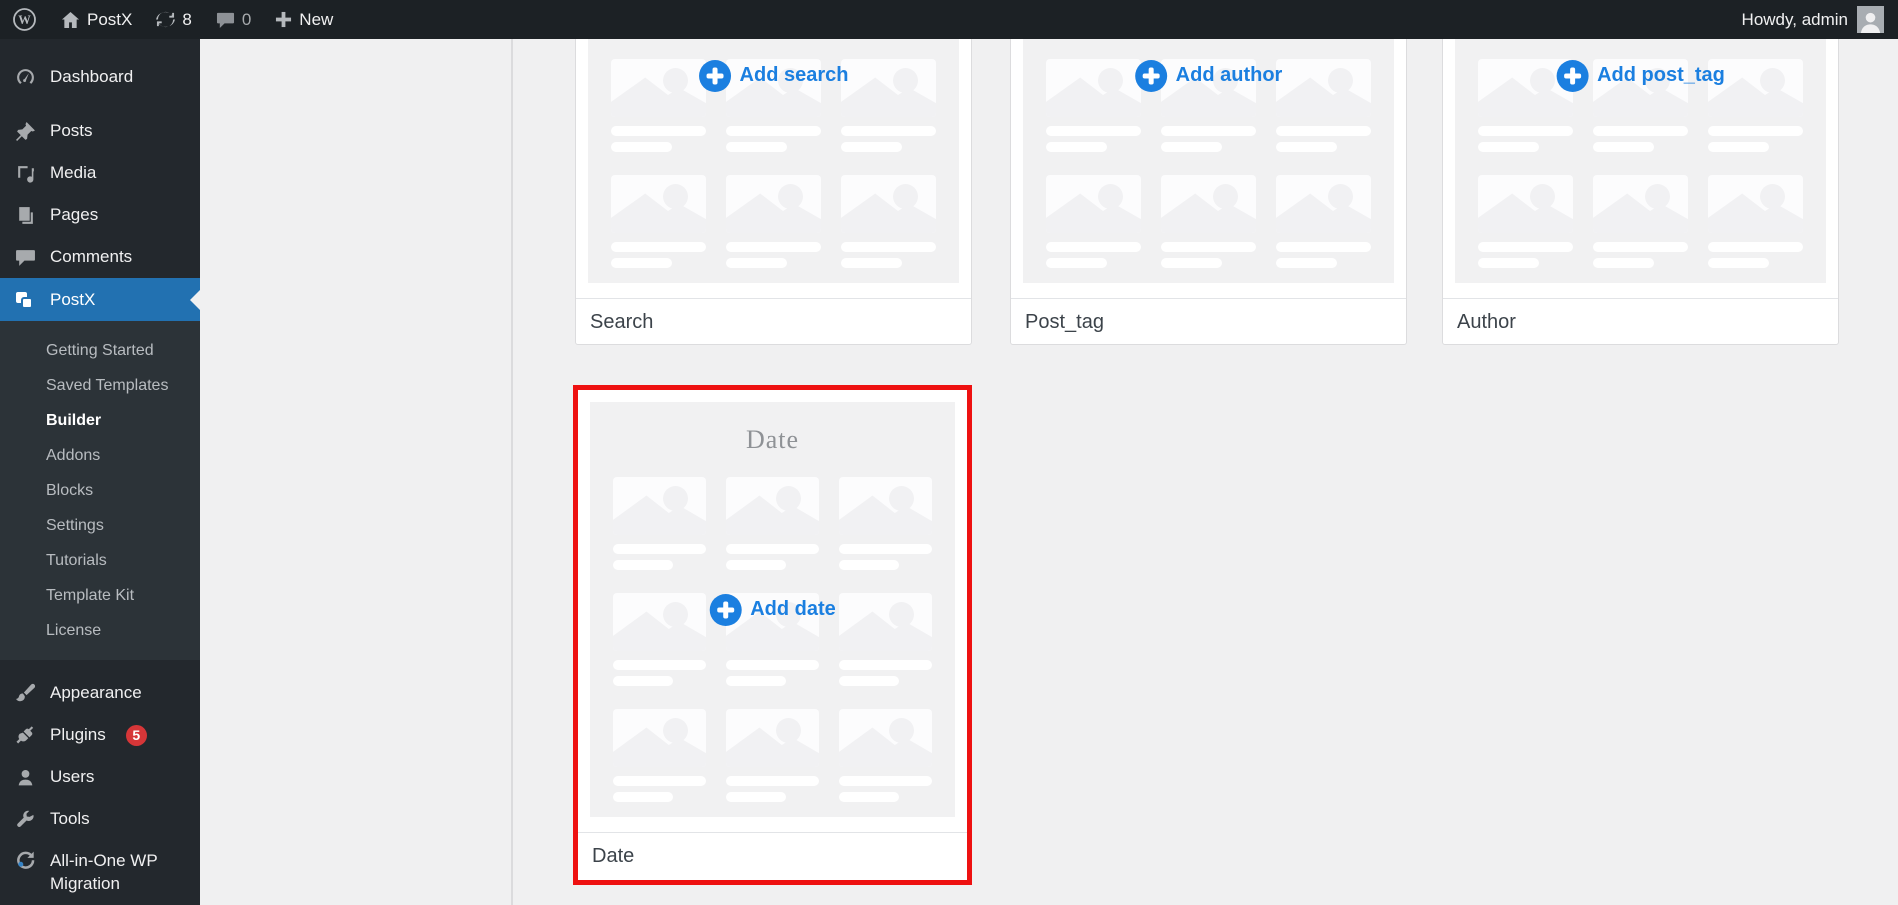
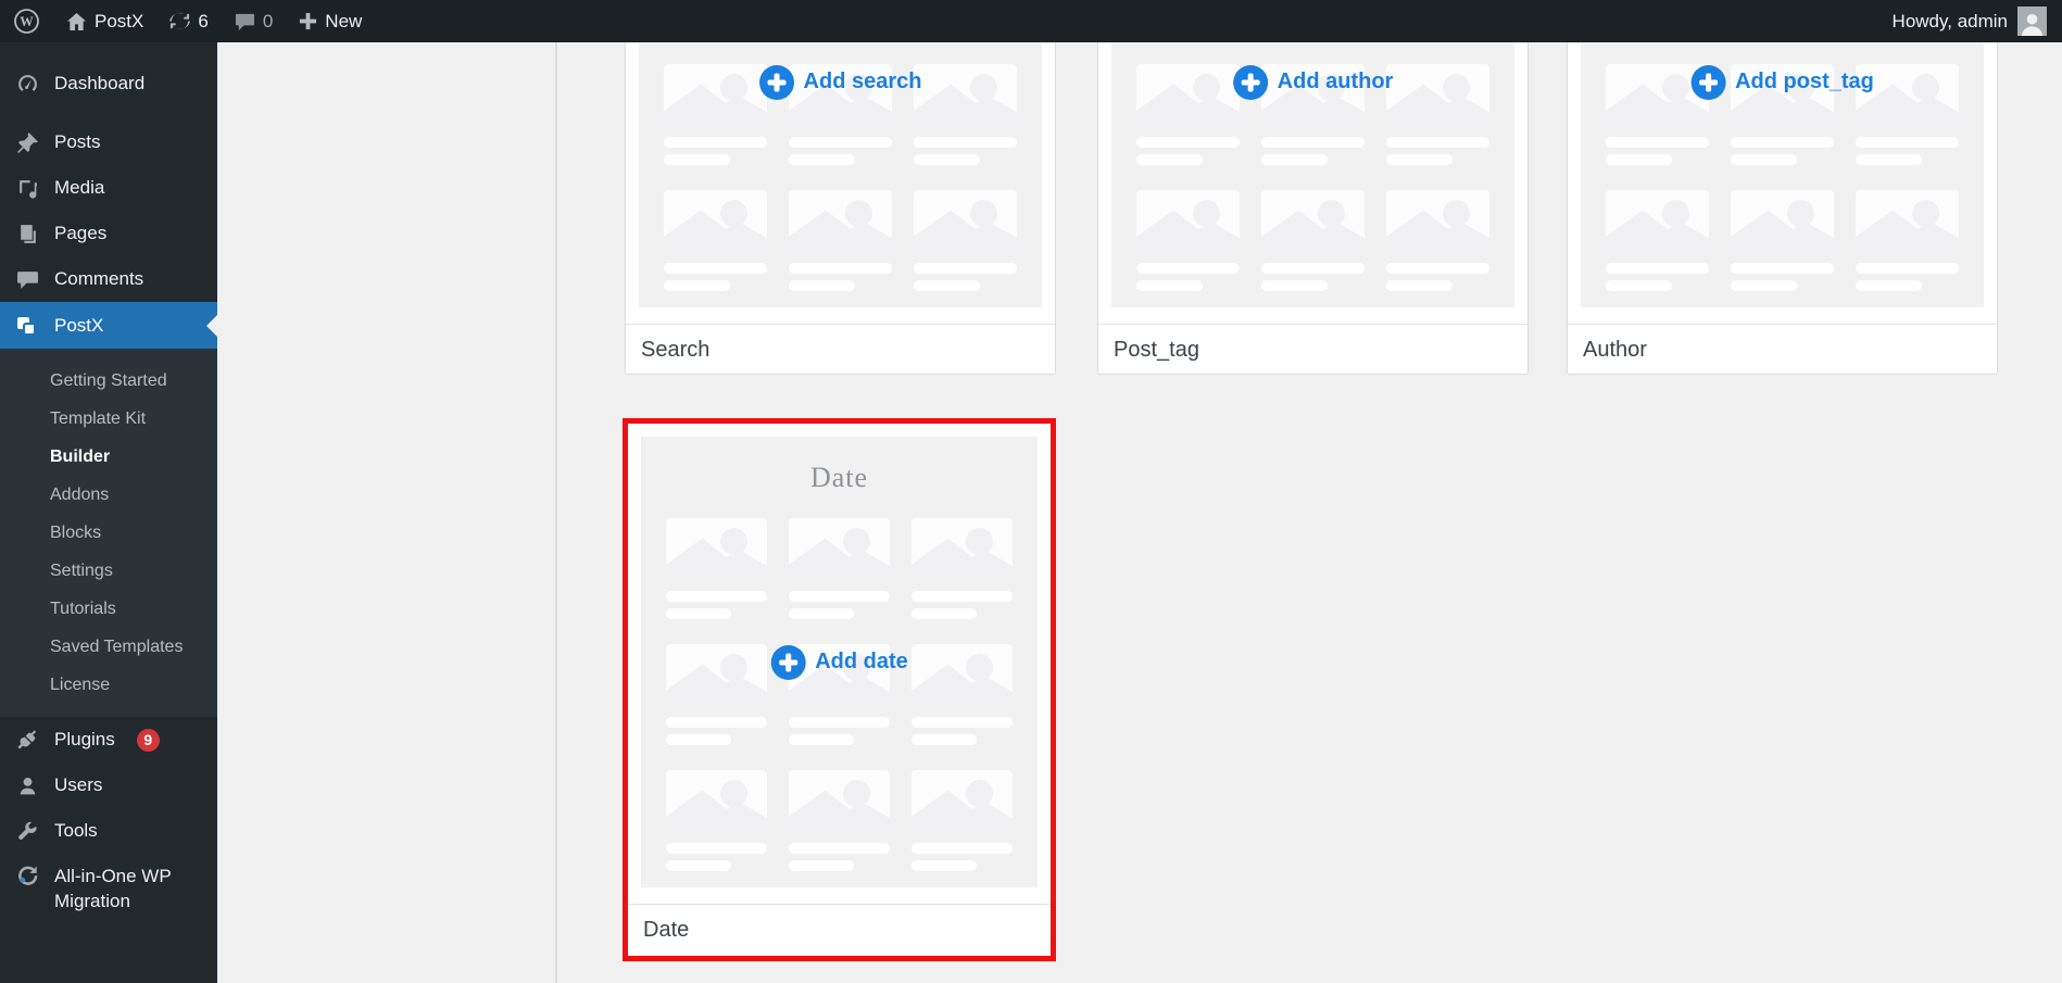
  W
  PostX
- 8
+ 6
  0
  New
  Howdy, admin
  Dashboard
  Posts
  Media
  Pages
  Comments
  PostX
  Getting Started
- Saved Templates
+ Template Kit
  Builder
  Addons
  Blocks
  Settings
  Tutorials
- Template Kit
+ Saved Templates
  License
- Appearance
  Plugins
- 5
+ 9
  Users
  Tools
  All-in-One WP
  Migration
  Add search
  Search
  Add author
  Post_tag
  Add post_tag
  Author
  Date
  Add date
  Date
